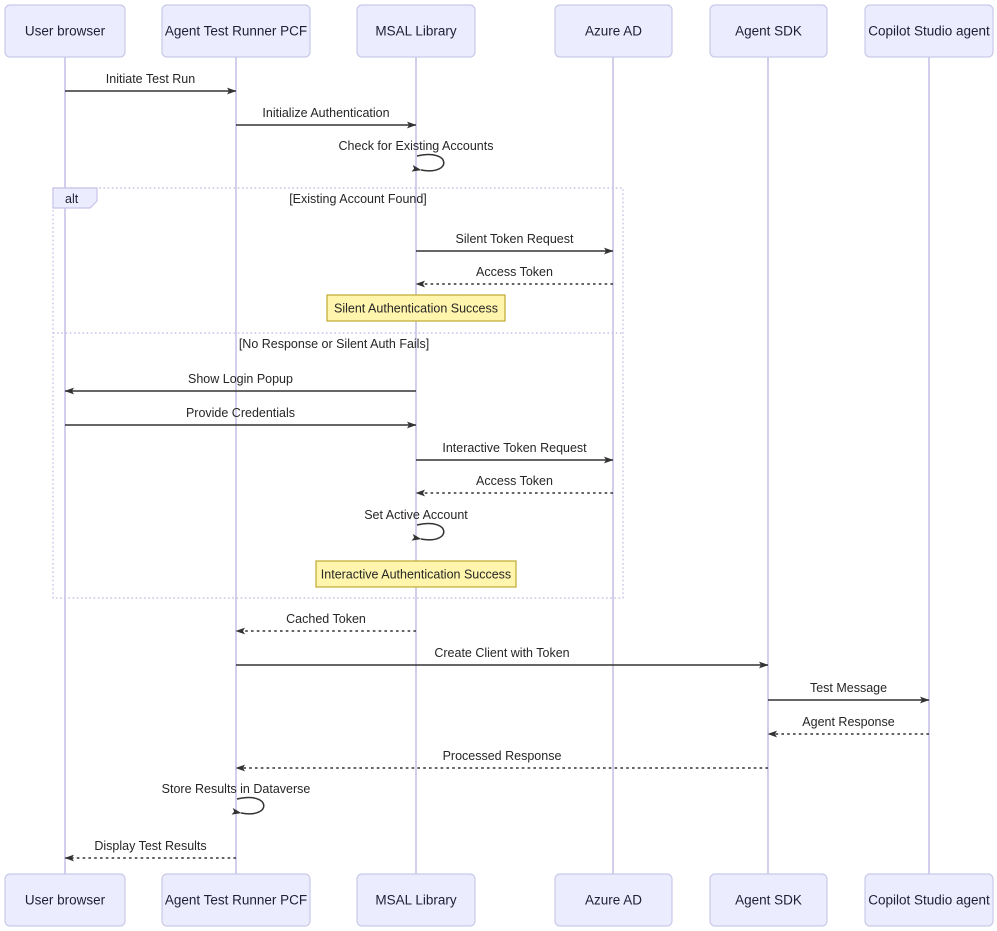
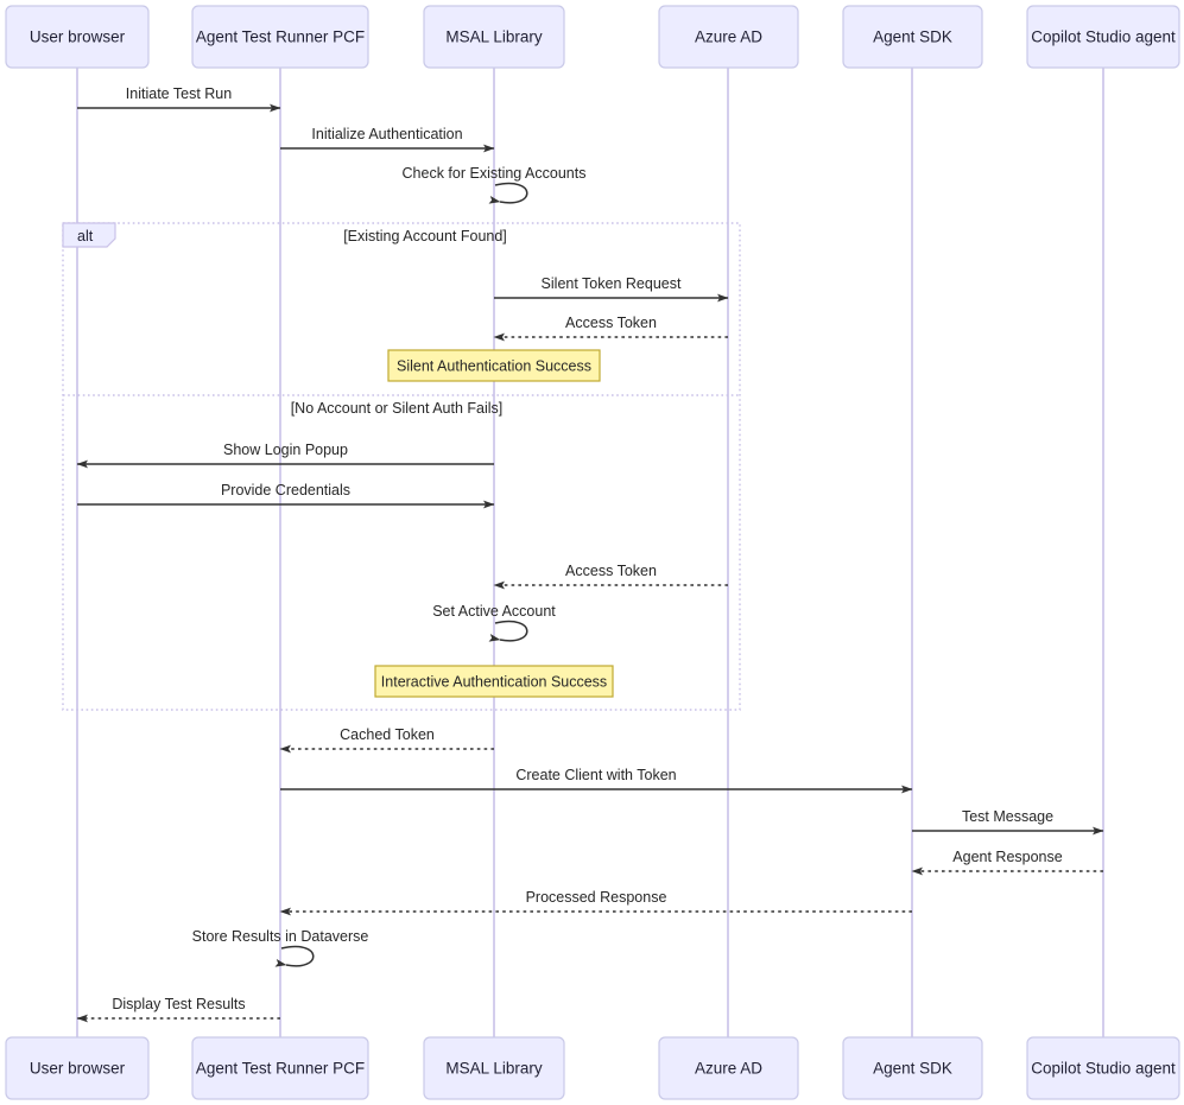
  alt
  [Existing Account Found]
- [No Response or Silent Auth Fails]
+ [No Account or Silent Auth Fails]
  Initiate Test Run
  Initialize Authentication
  Check for Existing Accounts
  Silent Token Request
  Access Token
  Show Login Popup
  Provide Credentials
- Interactive Token Request
  Access Token
  Set Active Account
  Cached Token
  Create Client with Token
  Test Message
  Agent Response
  Processed Response
  Store Results in Dataverse
  Display Test Results
  Silent Authentication Success
  Interactive Authentication Success
  User browser
  Agent Test Runner PCF
  MSAL Library
  Azure AD
  Agent SDK
  Copilot Studio agent
  User browser
  Agent Test Runner PCF
  MSAL Library
  Azure AD
  Agent SDK
  Copilot Studio agent
